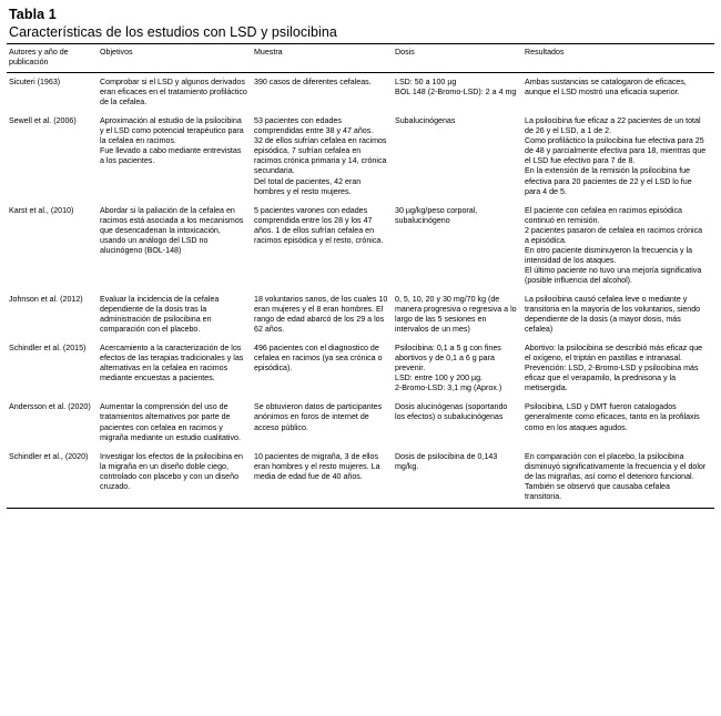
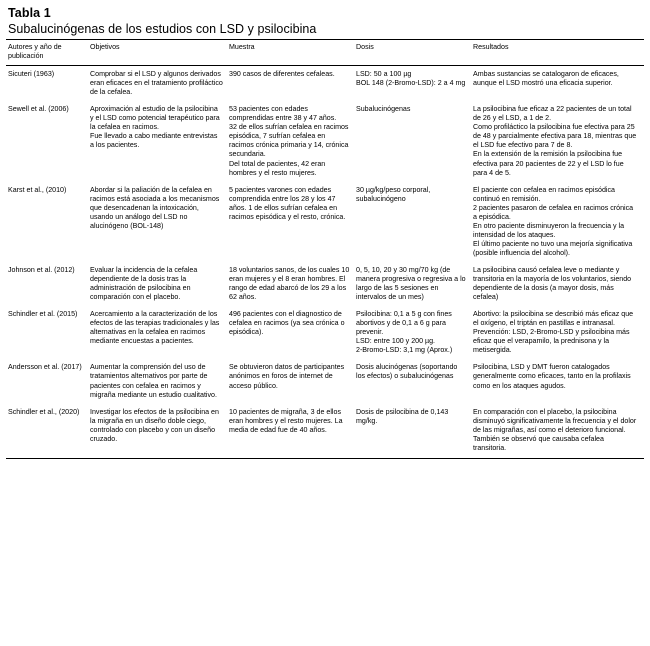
  Tabla 1
- Características de los estudios con LSD y psilocibina
+ Subalucinógenas de los estudios con LSD y psilocibina
  Autores y año de publicación	Objetivos	Muestra	Dosis	Resultados
  Sicuteri (1963)	Comprobar si el LSD y algunos derivados eran eficaces en el tratamiento profiláctico de la cefalea.	390 casos de diferentes cefaleas.	LSD: 50 a 100 µgBOL 148 (2-Bromo-LSD): 2 a 4 mg	Ambas sustancias se catalogaron de eficaces, aunque el LSD mostró una eficacia superior.
  Sewell et al. (2006)	Aproximación al estudio de la psilocibina y el LSD como potencial terapéutico para la cefalea en racimos.Fue llevado a cabo mediante entrevistas a los pacientes.	53 pacientes con edades comprendidas entre 38 y 47 años.32 de ellos sufrían cefalea en racimos episódica, 7 sufrían cefalea en racimos crónica primaria y 14, crónica secundaria.Del total de pacientes, 42 eran hombres y el resto mujeres.	Subalucinógenas	La psilocibina fue eficaz a 22 pacientes de un total de 26 y el LSD, a 1 de 2.Como profiláctico la psilocibina fue efectiva para 25 de 48 y parcialmente efectiva para 18, mientras que el LSD fue efectivo para 7 de 8.En la extensión de la remisión la psilocibina fue efectiva para 20 pacientes de 22 y el LSD lo fue para 4 de 5.
  Karst et al., (2010)	Abordar si la paliación de la cefalea en racimos está asociada a los mecanismos que desencadenan la intoxicación, usando un análogo del LSD no alucinógeno (BOL-148)	5 pacientes varones con edades comprendida entre los 28 y los 47 años. 1 de ellos sufrían cefalea en racimos episódica y el resto, crónica.	30 µg/kg/peso corporal, subalucinógeno	El paciente con cefalea en racimos episódica continuó en remisión.2 pacientes pasaron de cefalea en racimos crónica a episódica.En otro paciente disminuyeron la frecuencia y la intensidad de los ataques.El último paciente no tuvo una mejoría significativa
  Johnson et al. (2012)	Evaluar la incidencia de la cefalea dependiente de la dosis tras la administración de psilocibina en comparación con el placebo.	18 voluntarios sanos, de los cuales 10 eran mujeres y el 8 eran hombres. El rango de edad abarcó de los 29 a los 62 años.	0, 5, 10, 20 y 30 mg/70 kg (de manera progresiva o regresiva a lo largo de las 5 sesiones en intervalos de un mes)	La psilocibina causó cefalea leve o mediante y transitoria en la mayoría de los voluntarios, siendo dependiente de la dosis (a mayor dosis, más cefalea)
  Schindler et al. (2015)	Acercamiento a la caracterización de los efectos de las terapias tradicionales y las alternativas en la cefalea en racimos mediante encuestas a pacientes.	496 pacientes con el diagnostico de cefalea en racimos (ya sea crónica o episódica).	Psilocibina: 0,1 a 5 g con fines abortivos y de 0,1 a 6 g para prevenir.LSD: entre 100 y 200 µg.2-Bromo-LSD: 3,1 mg (Aprox.)	Abortivo: la psilocibina se describió más eficaz que el oxígeno, el triptán en pastillas e intranasal.Prevención: LSD, 2-Bromo-LSD y psilocibina más eficaz que el verapamilo, la prednisona y la metisergida.
- Andersson et al. (2020)	Aumentar la comprensión del uso de tratamientos alternativos por parte de pacientes con cefalea en racimos y migraña mediante un estudio cualitativo.	Se obtuvieron datos de participantes anónimos en foros de internet de acceso público.	Dosis alucinógenas (soportando los efectos) o subalucinógenas	Psilocibina, LSD y DMT fueron catalogados generalmente como eficaces, tanto en la profilaxis como en los ataques agudos.
+ Andersson et al. (2017)	Aumentar la comprensión del uso de tratamientos alternativos por parte de pacientes con cefalea en racimos y migraña mediante un estudio cualitativo.	Se obtuvieron datos de participantes anónimos en foros de internet de acceso público.	Dosis alucinógenas (soportando los efectos) o subalucinógenas	Psilocibina, LSD y DMT fueron catalogados generalmente como eficaces, tanto en la profilaxis como en los ataques agudos.
  Schindler et al., (2020)	Investigar los efectos de la psilocibina en la migraña en un diseño doble ciego, controlado con placebo y con un diseño cruzado.	10 pacientes de migraña, 3 de ellos eran hombres y el resto mujeres. La media de edad fue de 40 años.	Dosis de psilocibina de 0,143 mg/kg.	En comparación con el placebo, la psilocibina disminuyó significativamente la frecuencia y el dolor de las migrañas, así como el deterioro funcional.También se observó que causaba cefalea transitoria.
